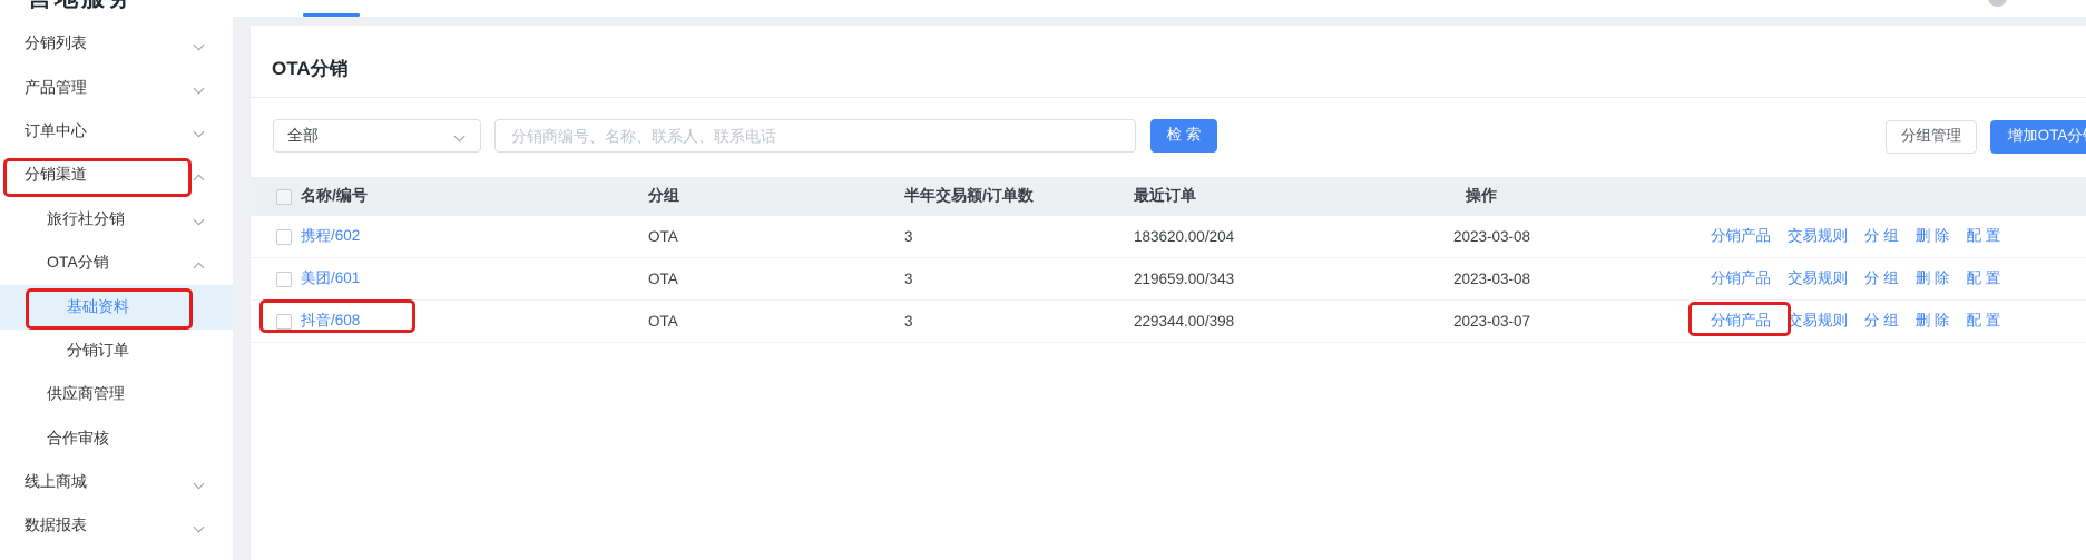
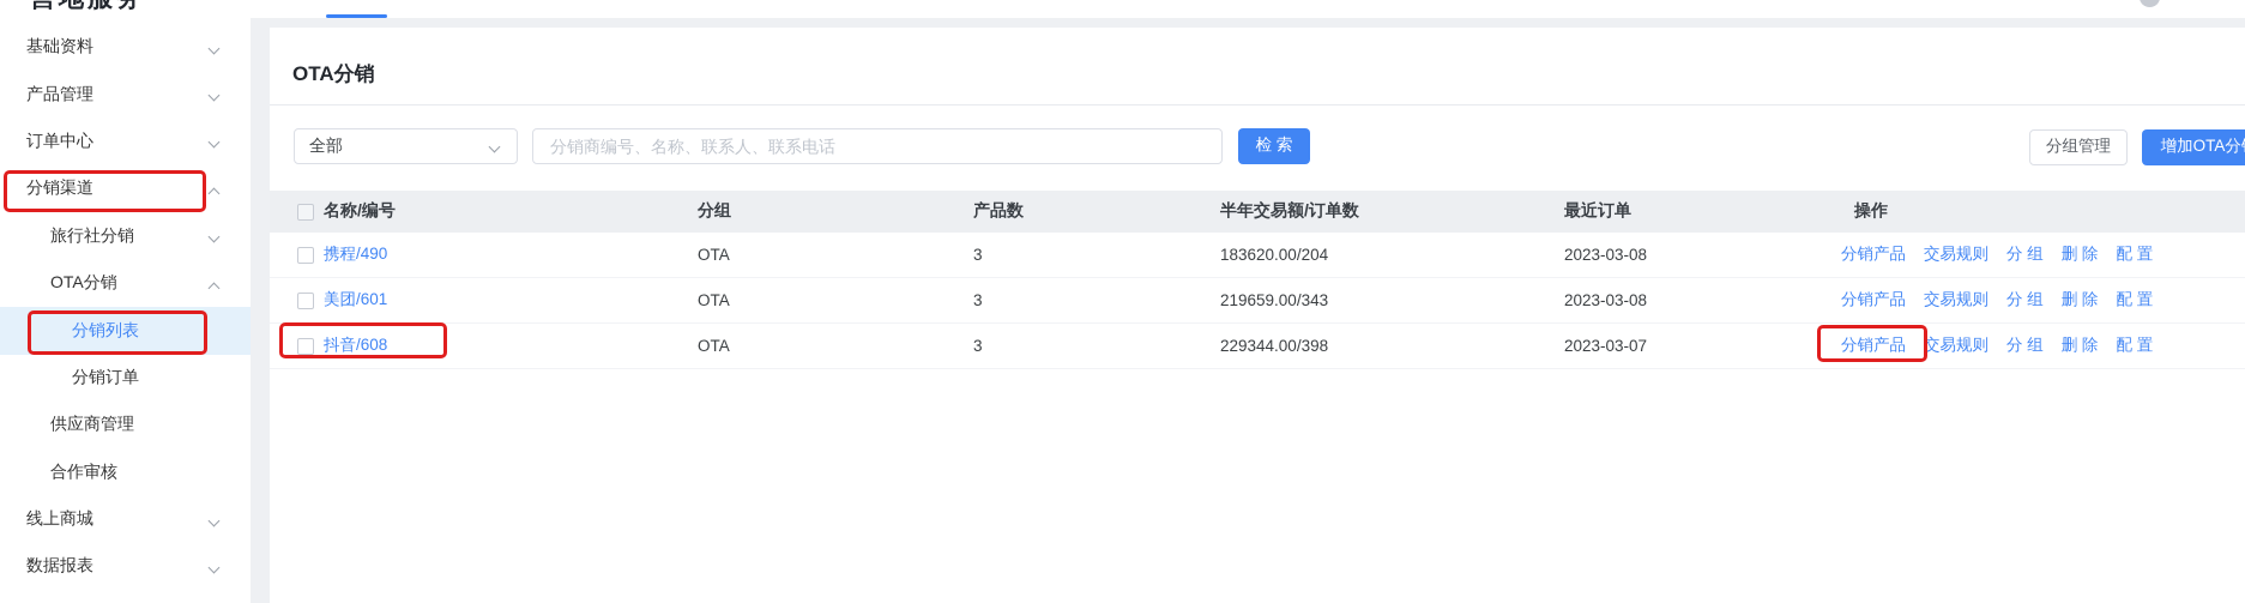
- 分销列表
+ 基础资料
  产品管理
  订单中心
  分销渠道
  旅行社分销
  OTA分销
- 基础资料
+ 分销列表
  分销订单
  供应商管理
  合作审核
  线上商城
  数据报表
  OTA分销
  全部
  分销商编号、名称、联系人、联系电话
  检 索
  分组管理
  增加OTA分
  名称/编号
  分组
+ 产品数
  半年交易额/订单数
  最近订单
  操作
- 携程/602
+ 携程/490
  OTA
  3
  183620.00/204
  2023-03-08
  分销产品
  交易规则
  分 组
  删 除
  配 置
  美团/601
  OTA
  3
  219659.00/343
  2023-03-08
  分销产品
  交易规则
  分 组
  删 除
  配 置
  抖音/608
  OTA
  3
  229344.00/398
  2023-03-07
  分销产品
  交易规则
  分 组
  删 除
  配 置
